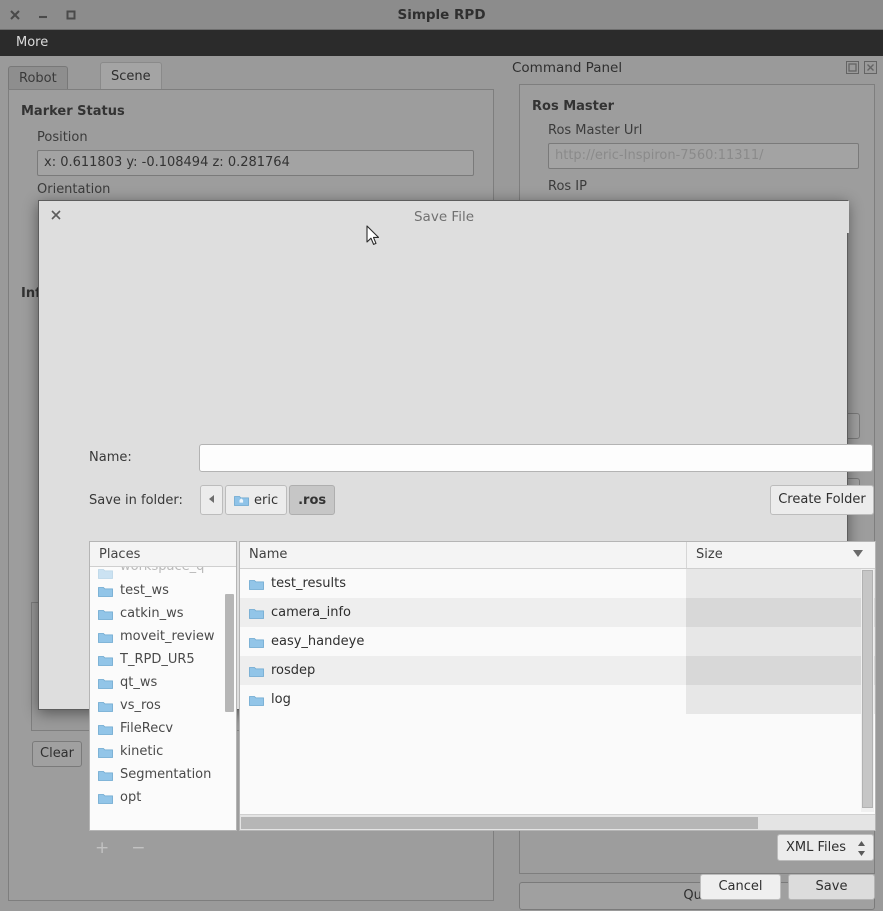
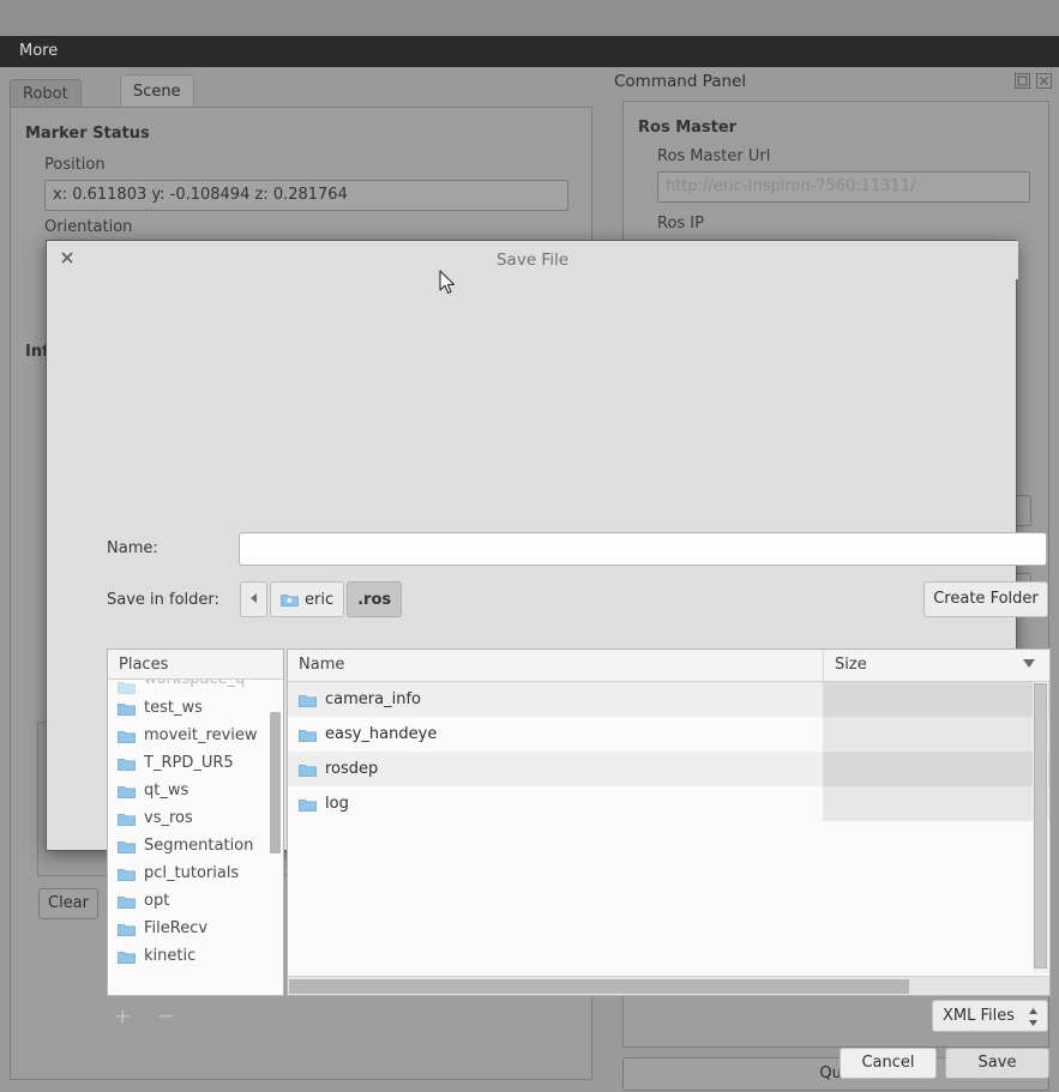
- Simple RPD
  More
  Marker Status
  Position
  x: 0.611803 y: -0.108494 z: 0.281764
  Orientation
  Clear
  Command Panel
  Ros Master
  Ros Master Url
  http://eric-Inspiron-7560:11311/
  Ros IP
  Save File
  Name:
  Save in folder:
  eric
  .ros
  Create Folder
  Places
  test_ws
- catkin_ws
  moveit_review
  T_RPD_UR5
  qt_ws
  vs_ros
- FileRecv
+ Segmentation
+ pcl_tutorials
- kinetic
+ opt
- Segmentation
+ FileRecv
- opt
+ kinetic
  +
  −
  Name
  Size
- test_results
  camera_info
  easy_handeye
  rosdep
  log
  XML Files
  Cancel
  Save
